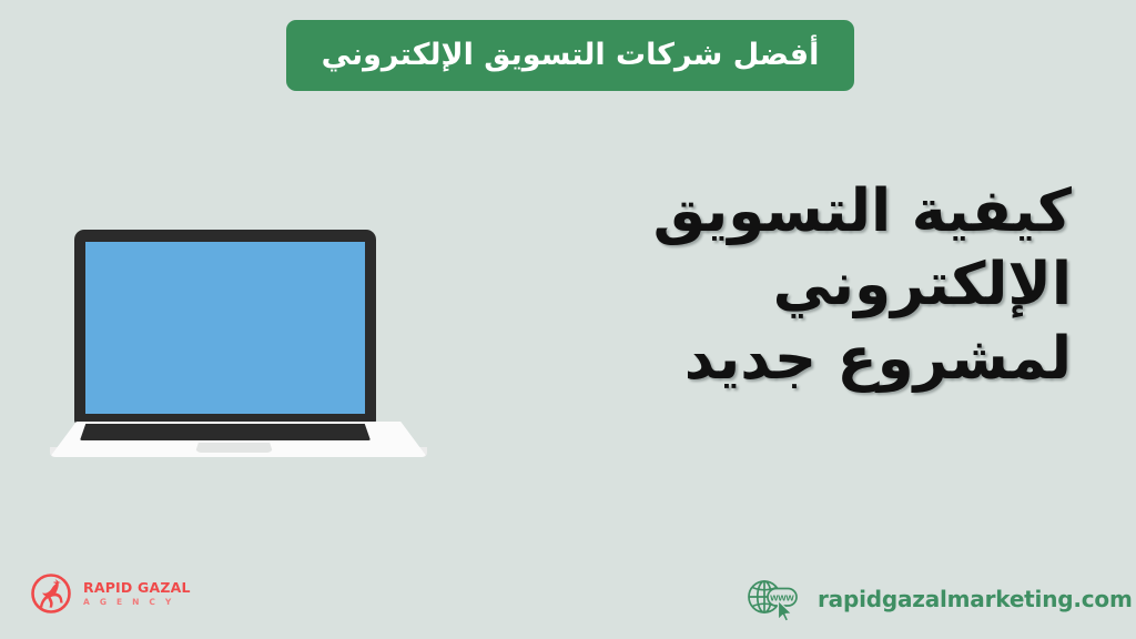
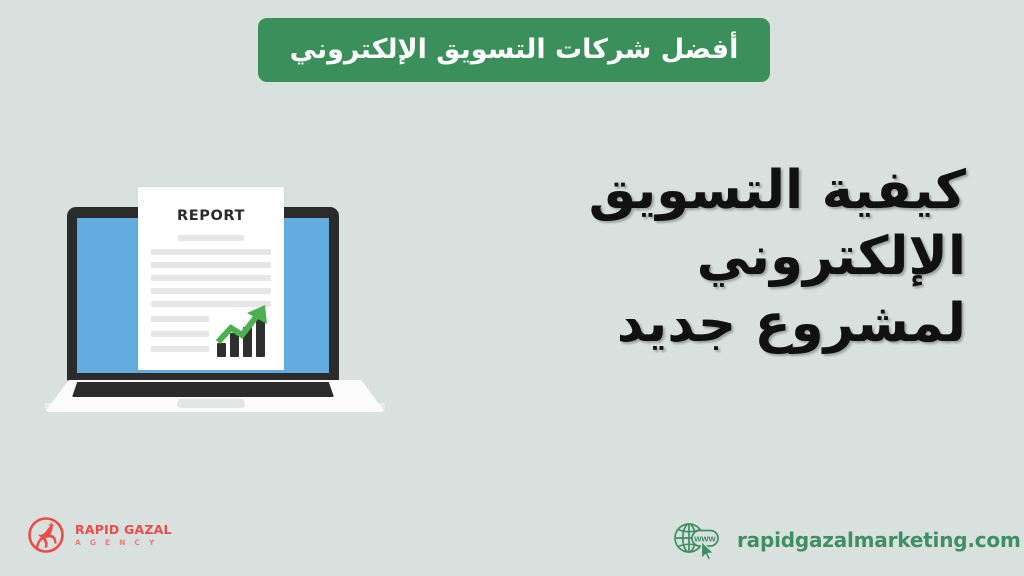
  أفضل شركات التسويق الإلكتروني
  كيفية التسويق
  الإلكتروني
  لمشروع جديد
+ REPORT
  RAPID GAZAL
  A G E N C Y
  www
  rapidgazalmarketing.com
